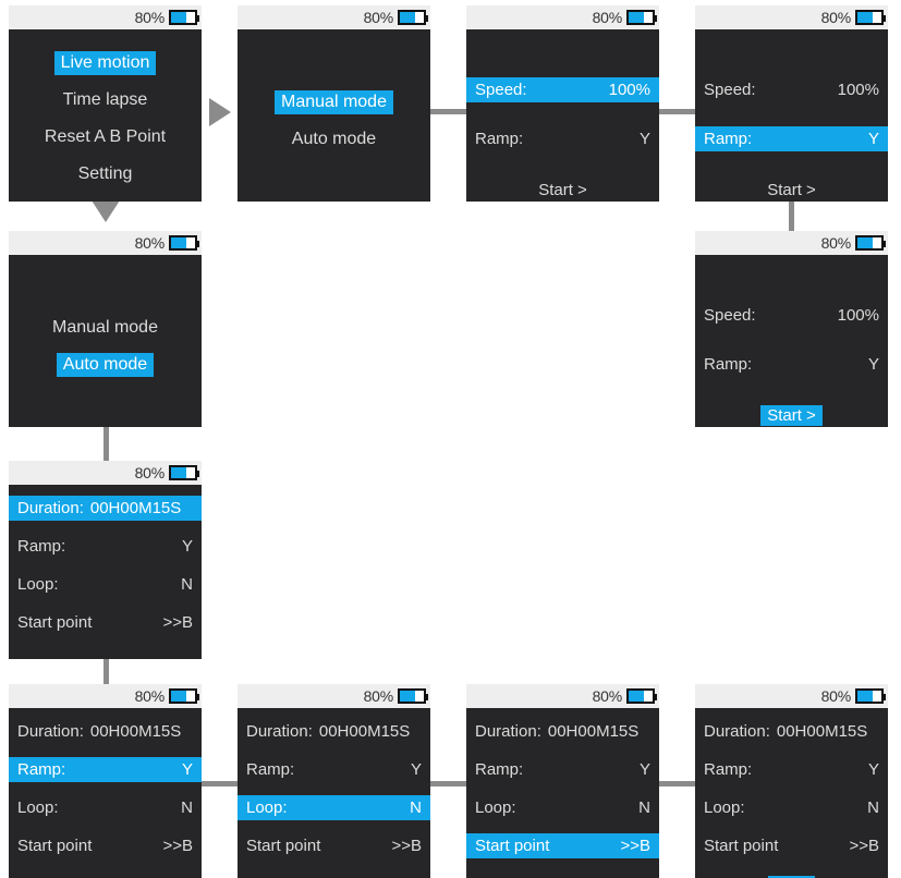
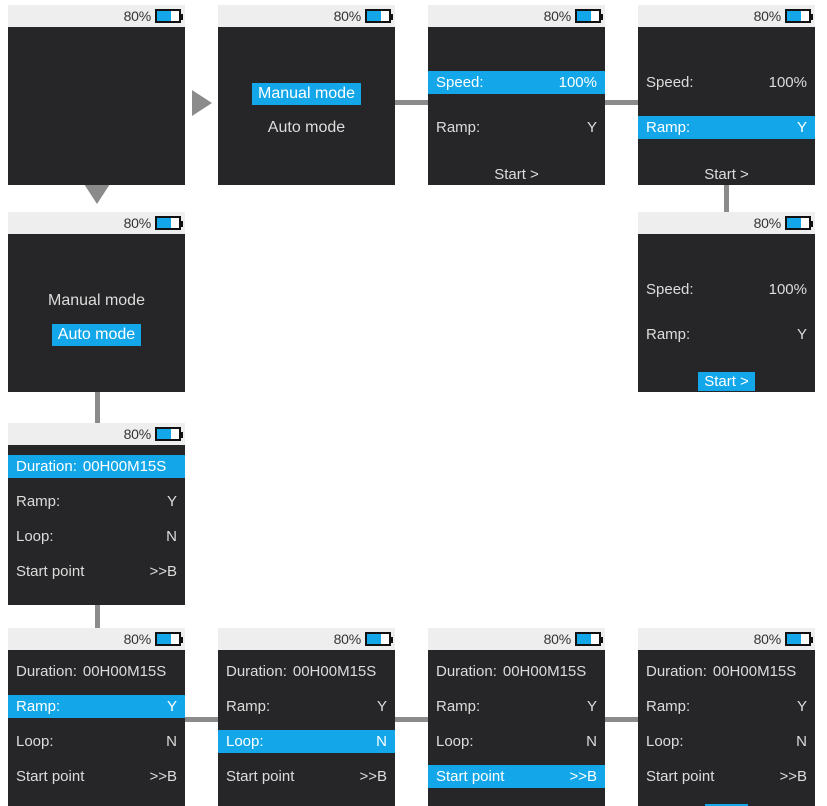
  80%
- Live motion
- Time lapse
- Reset A B Point
- Setting
  80%
  Manual mode
  Auto mode
  80%
  Speed:
  100%
  Ramp:
  Y
  Start >
  80%
  Speed:
  100%
  Ramp:
  Y
  Start >
  80%
  Manual mode
  Auto mode
  80%
  Speed:
  100%
  Ramp:
  Y
  Start >
  80%
  Duration:
  00H00M15S
  Ramp:
  Y
  Loop:
  N
  Start point
  >>B
  80%
  Duration:
  00H00M15S
  Ramp:
  Y
  Loop:
  N
  Start point
  >>B
  80%
  Duration:
  00H00M15S
  Ramp:
  Y
  Loop:
  N
  Start point
  >>B
  80%
  Duration:
  00H00M15S
  Ramp:
  Y
  Loop:
  N
  Start point
  >>B
  80%
  Duration:
  00H00M15S
  Ramp:
  Y
  Loop:
  N
  Start point
  >>B
